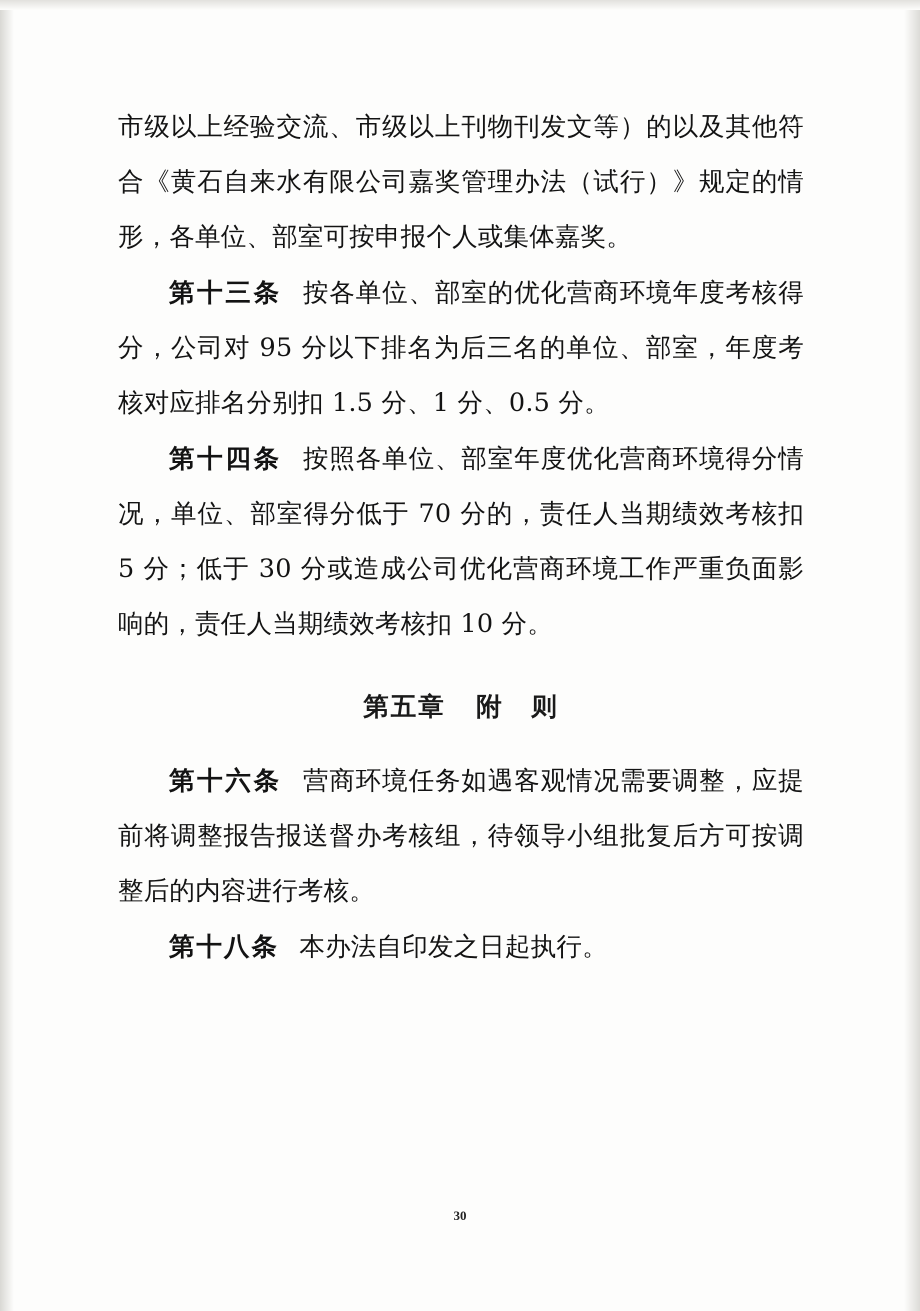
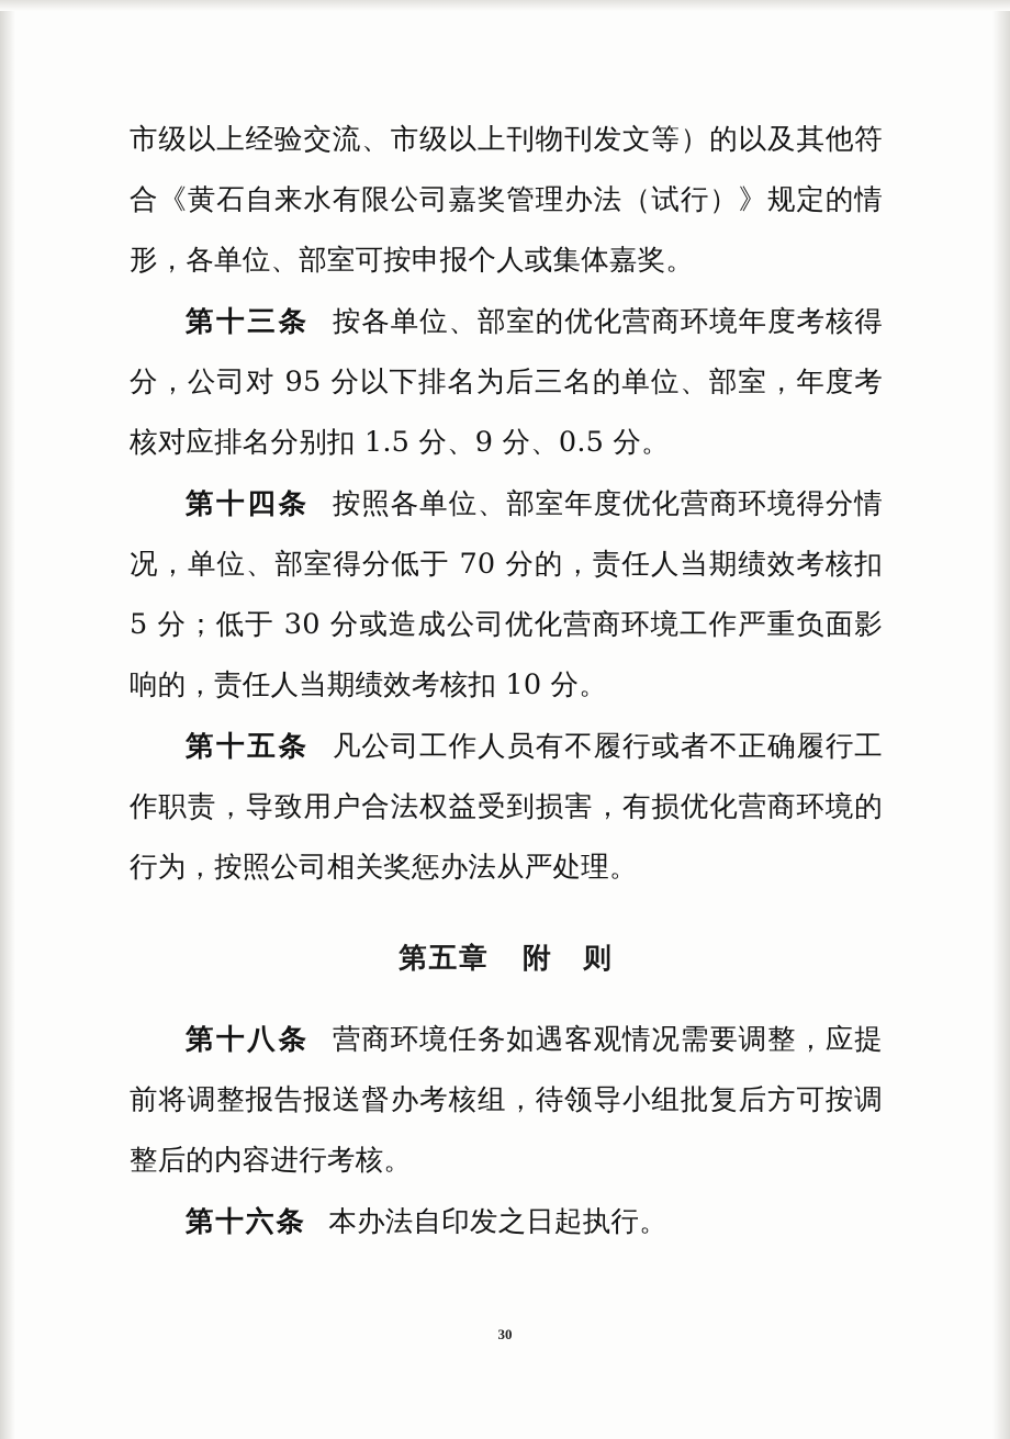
  市级以上经验交流、市级以上刊物刊发文等）的以及其他符合《黄石自来水有限公司嘉奖管理办法（试行）》规定的情形，各单位、部室可按申报个人或集体嘉奖。
- 第十三条 按各单位、部室的优化营商环境年度考核得分，公司对 95 分以下排名为后三名的单位、部室，年度考核对应排名分别扣 1.5 分、1 分、0.5 分。
+ 第十三条 按各单位、部室的优化营商环境年度考核得分，公司对 95 分以下排名为后三名的单位、部室，年度考核对应排名分别扣 1.5 分、9 分、0.5 分。
  第十四条 按照各单位、部室年度优化营商环境得分情况，单位、部室得分低于 70 分的，责任人当期绩效考核扣 5 分；低于 30 分或造成公司优化营商环境工作严重负面影响的，责任人当期绩效考核扣 10 分。
+ 第十五条 凡公司工作人员有不履行或者不正确履行工作职责，导致用户合法权益受到损害，有损优化营商环境的行为，按照公司相关奖惩办法从严处理。
  第五章 附 则
- 第十六条 营商环境任务如遇客观情况需要调整，应提前将调整报告报送督办考核组，待领导小组批复后方可按调整后的内容进行考核。
+ 第十八条 营商环境任务如遇客观情况需要调整，应提前将调整报告报送督办考核组，待领导小组批复后方可按调整后的内容进行考核。
- 第十八条 本办法自印发之日起执行。
+ 第十六条 本办法自印发之日起执行。
  30
